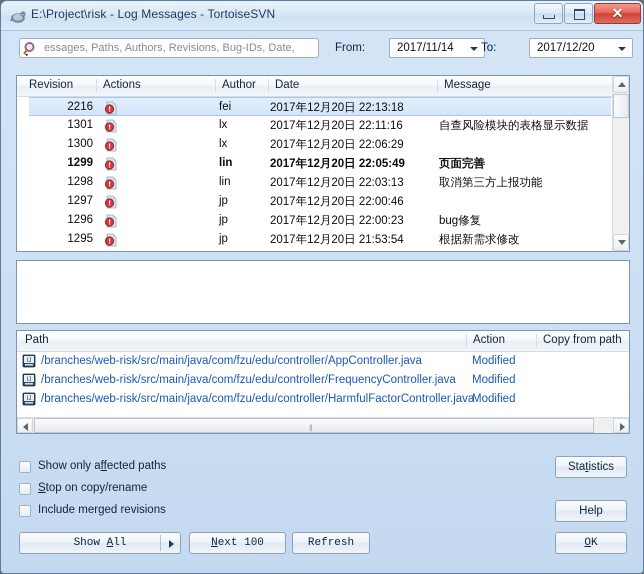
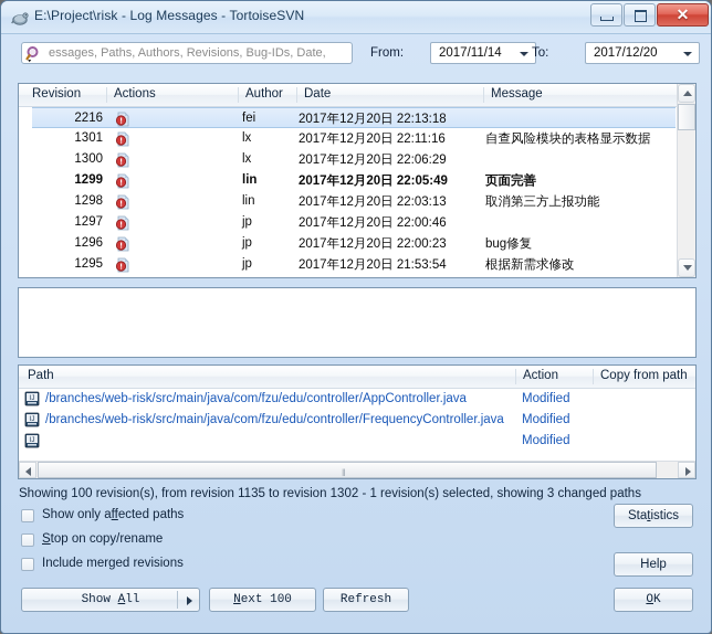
  E:\Project\risk - Log Messages - TortoiseSVN
  ✕
  essages, Paths, Authors, Revisions, Bug-IDs, Date,
  From:
  2017/11/14
  To:
  2017/12/20
  Revision
  Actions
  Author
  Date
  Message
  2216
  fei
  2017年12月20日 22:13:18
  1301
  lx
  2017年12月20日 22:11:16
  自查风险模块的表格显示数据
  1300
  lx
  2017年12月20日 22:06:29
  1299
  lin
  2017年12月20日 22:05:49
  页面完善
  1298
  lin
  2017年12月20日 22:03:13
  取消第三方上报功能
  1297
  jp
  2017年12月20日 22:00:46
  1296
  jp
  2017年12月20日 22:00:23
  bug修复
  1295
  jp
  2017年12月20日 21:53:54
  根据新需求修改
  Path
  Action
  Copy from path
  /branches/web-risk/src/main/java/com/fzu/edu/controller/AppController.java
  Modified
  /branches/web-risk/src/main/java/com/fzu/edu/controller/FrequencyController.java
  Modified
- /branches/web-risk/src/main/java/com/fzu/edu/controller/HarmfulFactorController.java
  Modified
  ‖
+ Showing 100 revision(s), from revision 1135 to revision 1302 - 1 revision(s) selected, showing 3 changed paths
  Show only affected paths
  Stop on copy/rename
  Include merged revisions
  Statistics
  Help
  Show All
  Next 100
  Refresh
  OK
